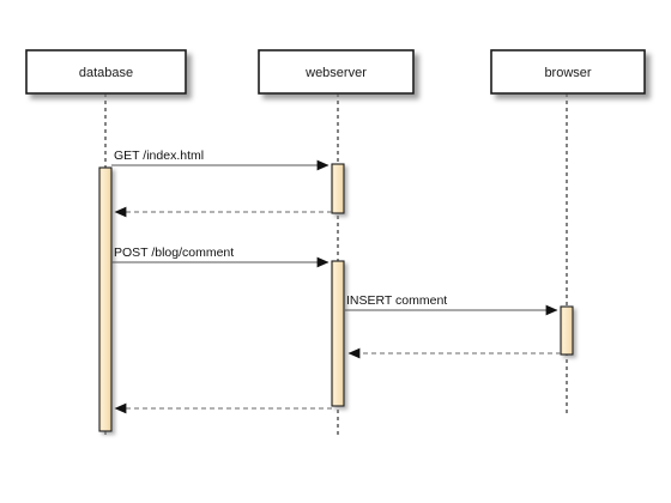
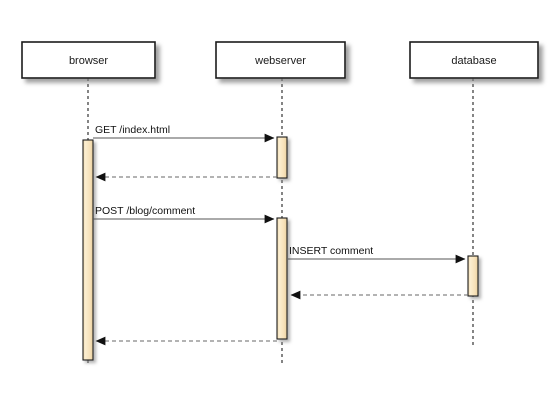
- database
+ browser
  webserver
- browser
+ database
  GET /index.html
  POST /blog/comment
  INSERT comment
